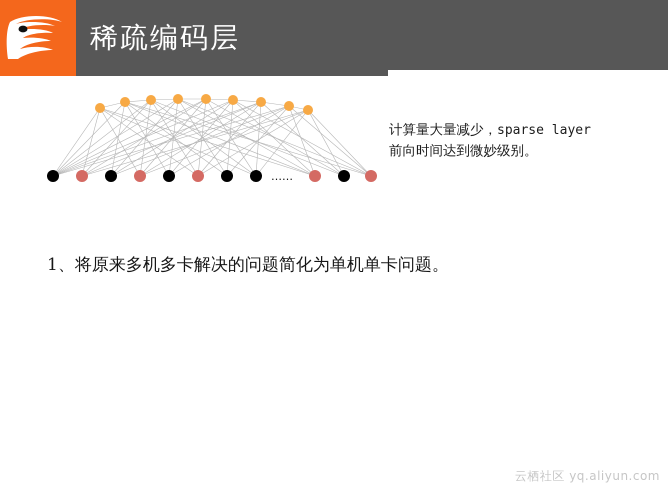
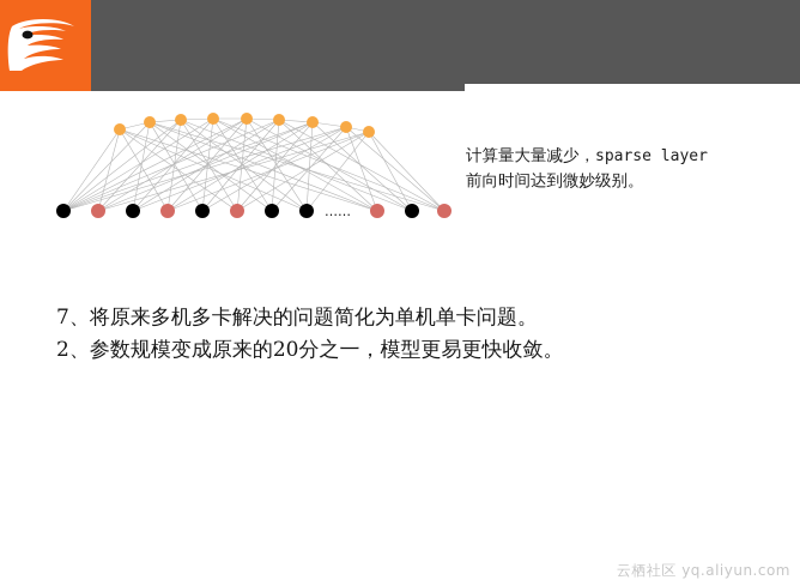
- 稀疏编码层
  ……
  计算量大量减少，sparse layer
  前向时间达到微妙级别。
- 1、将原来多机多卡解决的问题简化为单机单卡问题。
+ 7、将原来多机多卡解决的问题简化为单机单卡问题。
+ 2、参数规模变成原来的20分之一，模型更易更快收敛。
  云栖社区 yq.aliyun.com
